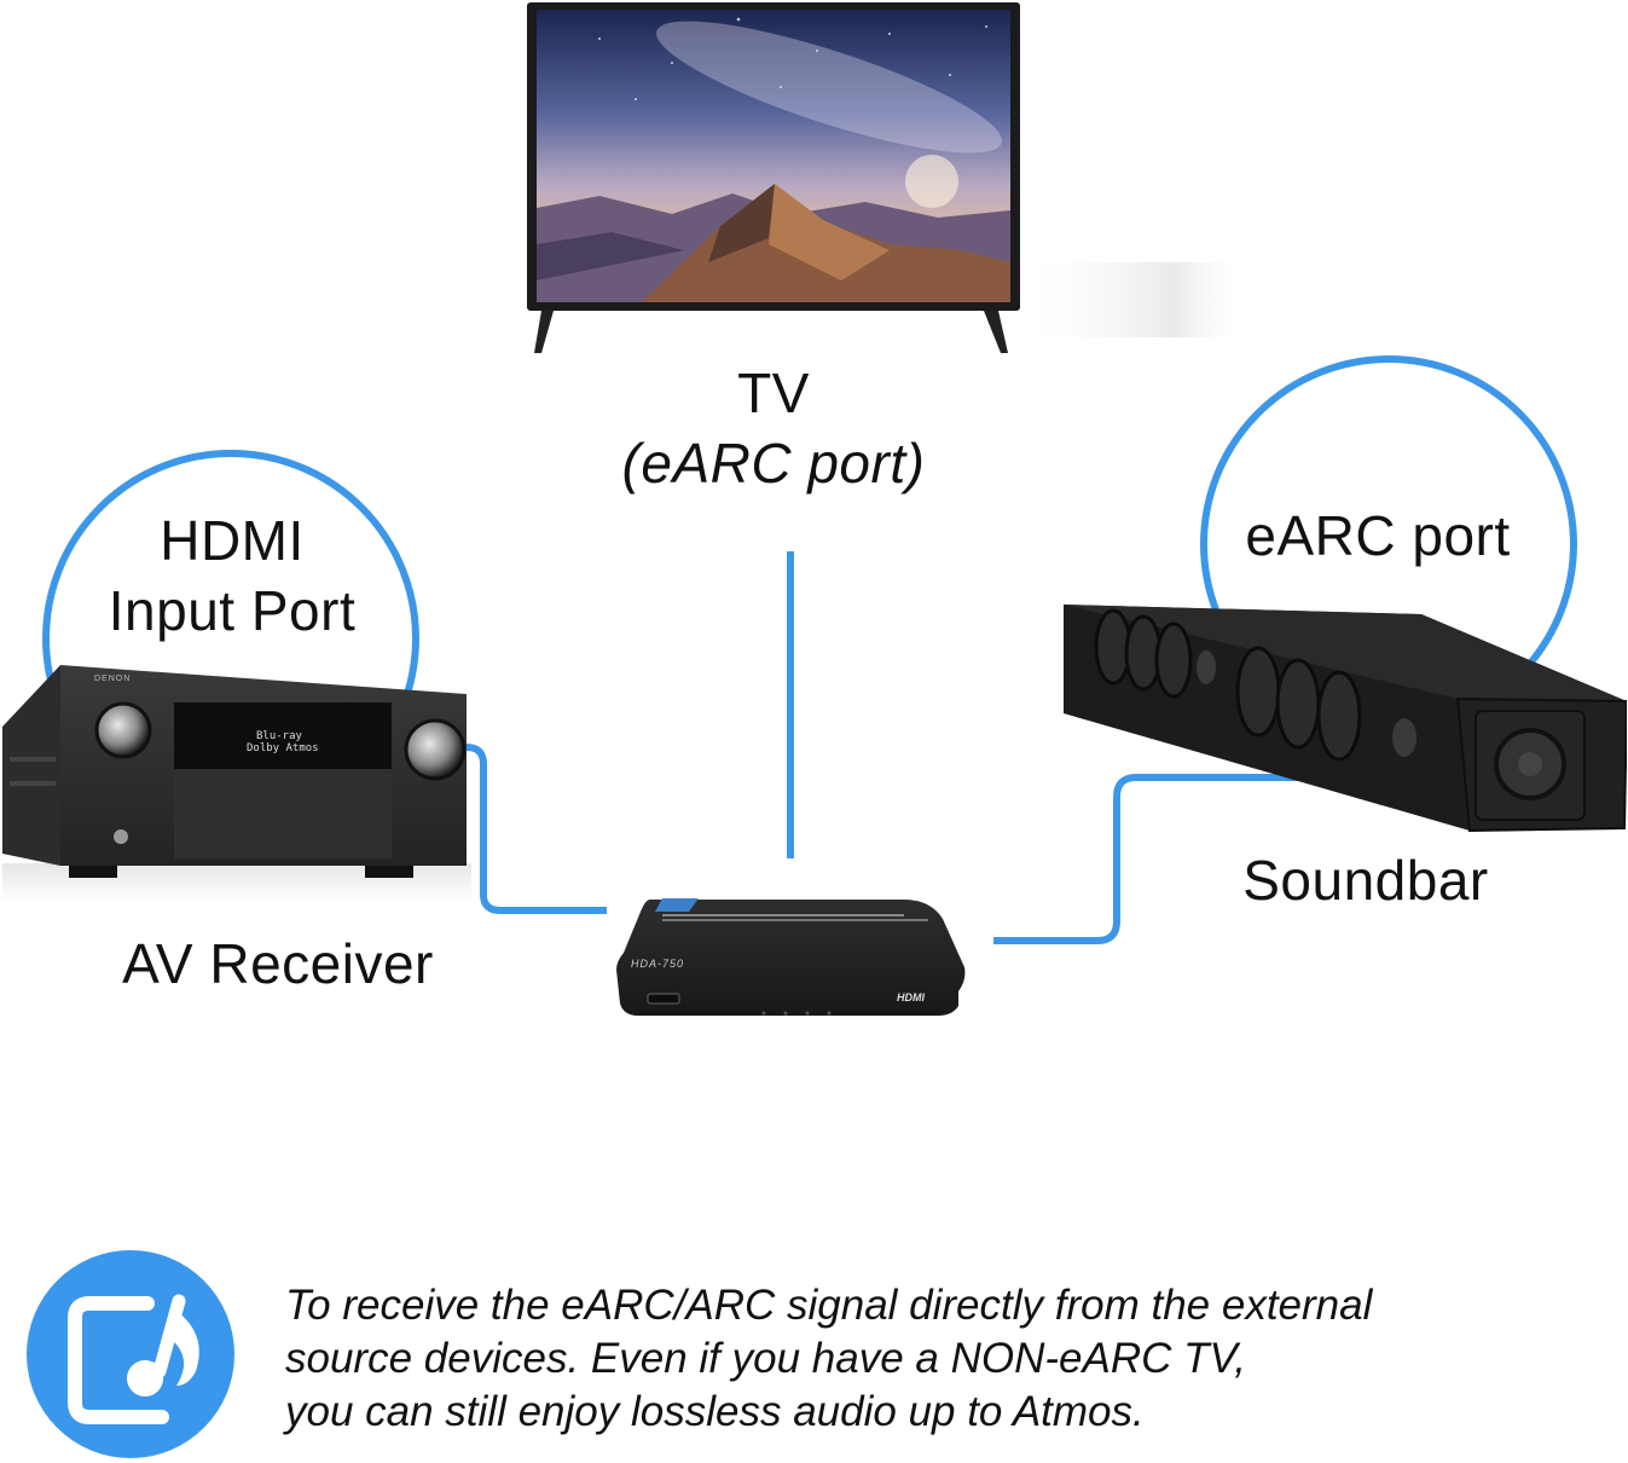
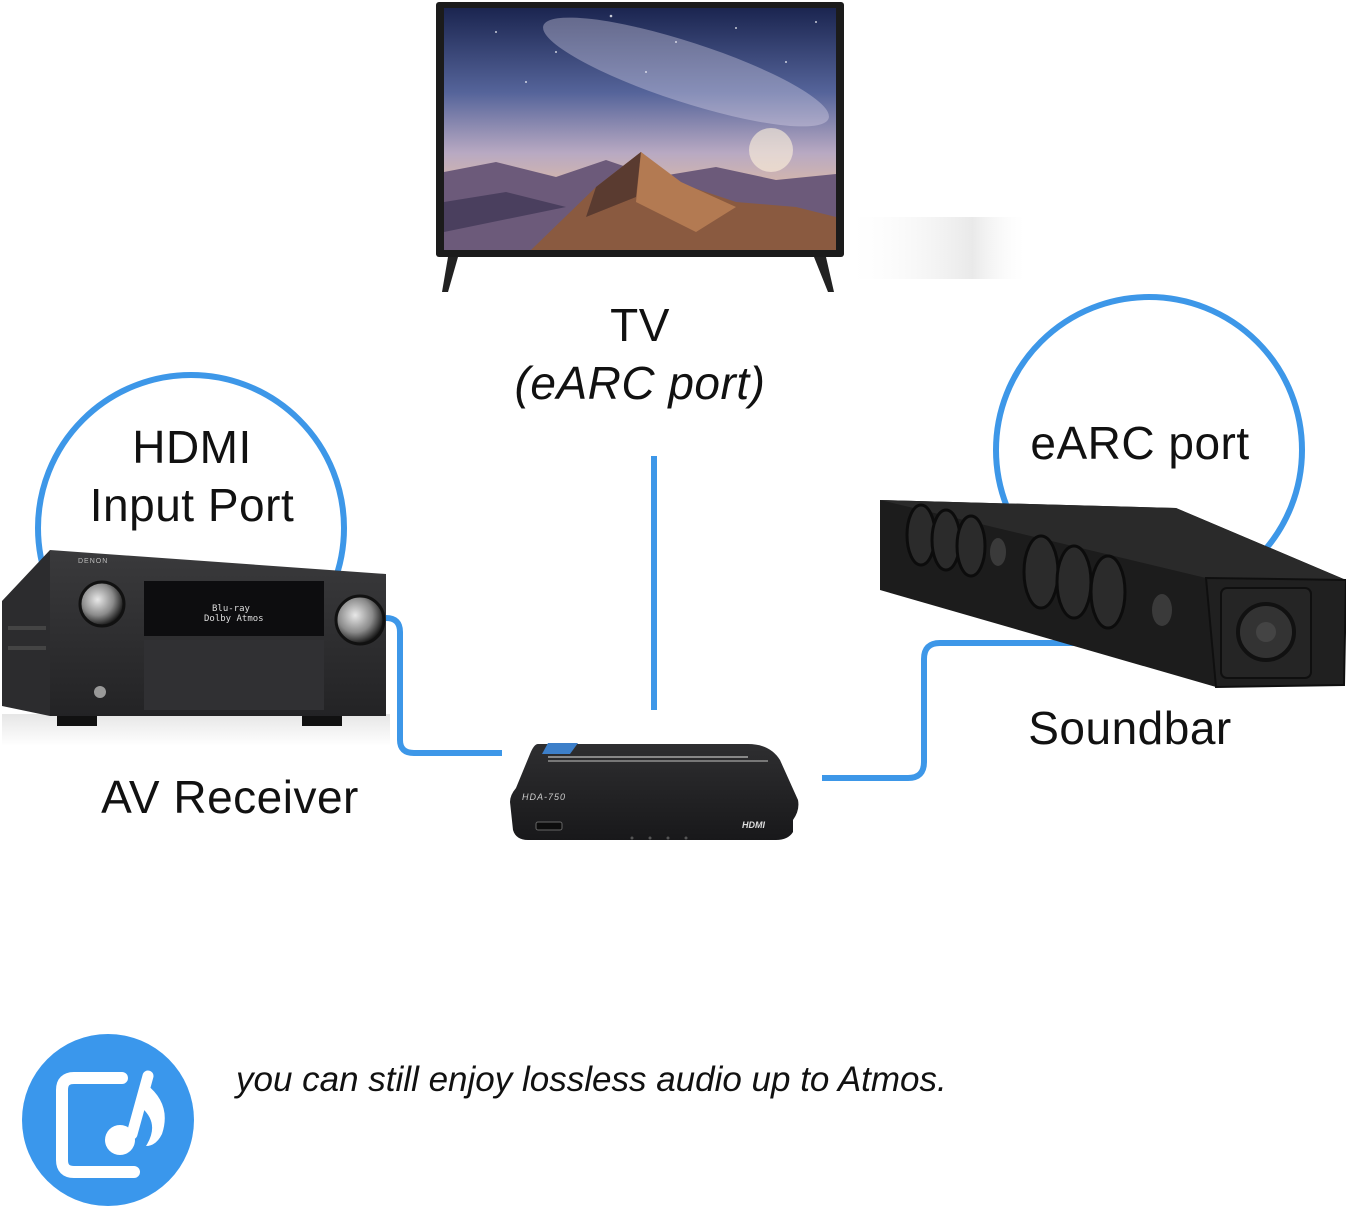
  TV
  (eARC port)
  HDMI
  Input Port
  Blu-ray
  Dolby Atmos
  AV Receiver
  eARC port
  Soundbar
  HDA-750
  HDMI
- To receive the eARC/ARC signal directly from the external
- source devices. Even if you have a NON-eARC TV,
  you can still enjoy lossless audio up to Atmos.
